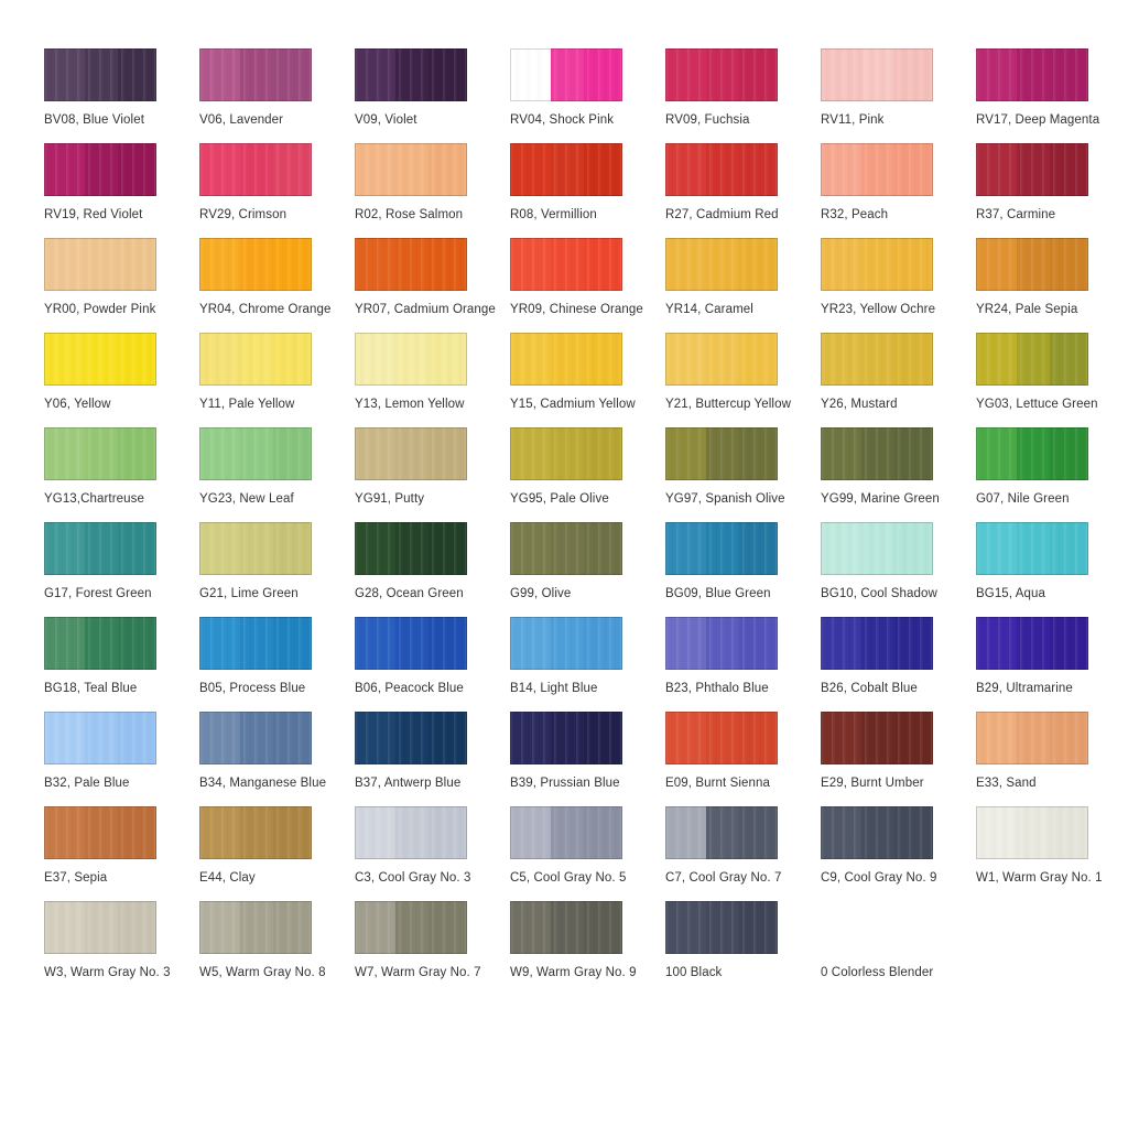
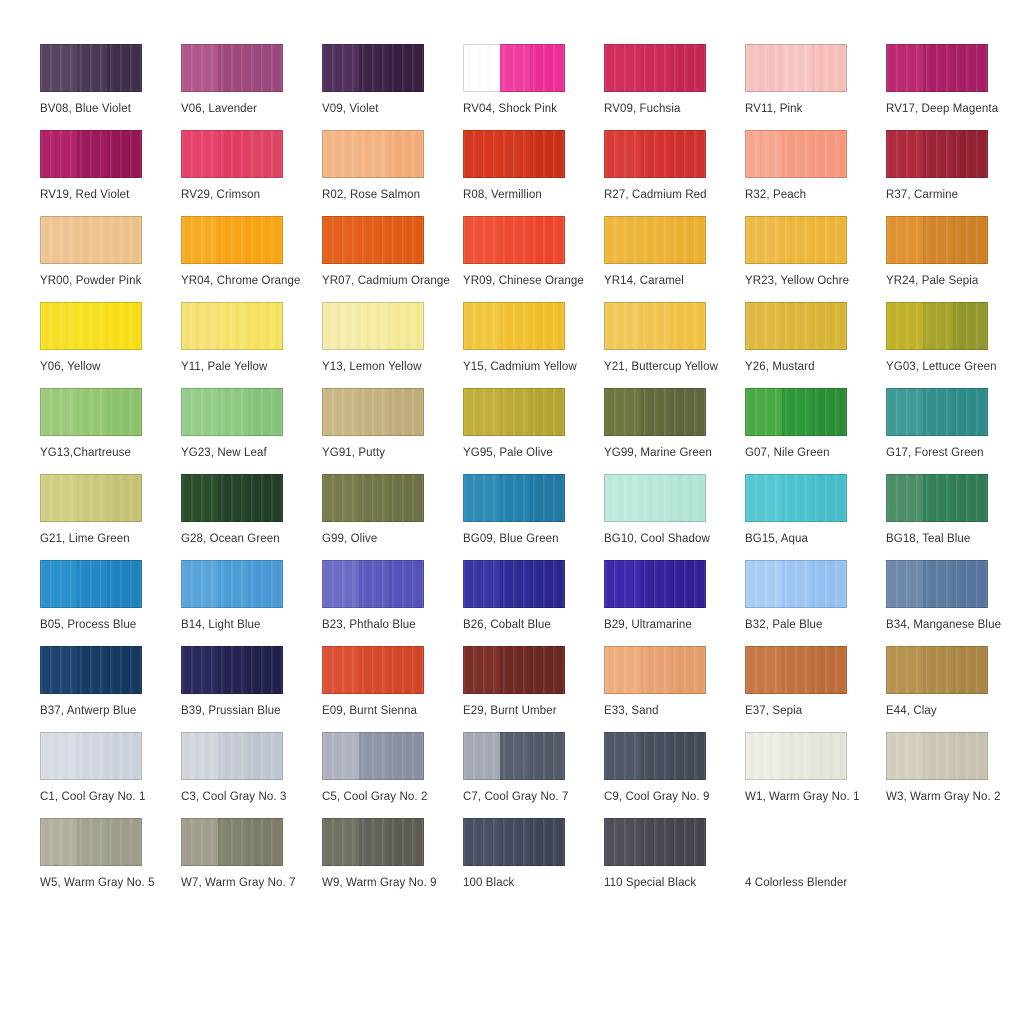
  BV08, Blue Violet
  V06, Lavender
  V09, Violet
  RV04, Shock Pink
  RV09, Fuchsia
  RV11, Pink
  RV17, Deep Magenta
  RV19, Red Violet
  RV29, Crimson
  R02, Rose Salmon
  R08, Vermillion
  R27, Cadmium Red
  R32, Peach
  R37, Carmine
  YR00, Powder Pink
  YR04, Chrome Orange
  YR07, Cadmium Orange
  YR09, Chinese Orange
  YR14, Caramel
  YR23, Yellow Ochre
  YR24, Pale Sepia
  Y06, Yellow
  Y11, Pale Yellow
  Y13, Lemon Yellow
  Y15, Cadmium Yellow
  Y21, Buttercup Yellow
  Y26, Mustard
  YG03, Lettuce Green
  YG13,Chartreuse
  YG23, New Leaf
  YG91, Putty
  YG95, Pale Olive
- YG97, Spanish Olive
  YG99, Marine Green
  G07, Nile Green
  G17, Forest Green
  G21, Lime Green
  G28, Ocean Green
  G99, Olive
  BG09, Blue Green
  BG10, Cool Shadow
  BG15, Aqua
  BG18, Teal Blue
  B05, Process Blue
- B06, Peacock Blue
  B14, Light Blue
  B23, Phthalo Blue
  B26, Cobalt Blue
  B29, Ultramarine
  B32, Pale Blue
  B34, Manganese Blue
  B37, Antwerp Blue
  B39, Prussian Blue
  E09, Burnt Sienna
  E29, Burnt Umber
  E33, Sand
  E37, Sepia
  E44, Clay
+ C1, Cool Gray No. 1
  C3, Cool Gray No. 3
- C5, Cool Gray No. 5
+ C5, Cool Gray No. 2
  C7, Cool Gray No. 7
  C9, Cool Gray No. 9
  W1, Warm Gray No. 1
- W3, Warm Gray No. 3
+ W3, Warm Gray No. 2
- W5, Warm Gray No. 8
+ W5, Warm Gray No. 5
  W7, Warm Gray No. 7
  W9, Warm Gray No. 9
  100 Black
+ 110 Special Black
- 0 Colorless Blender
+ 4 Colorless Blender
